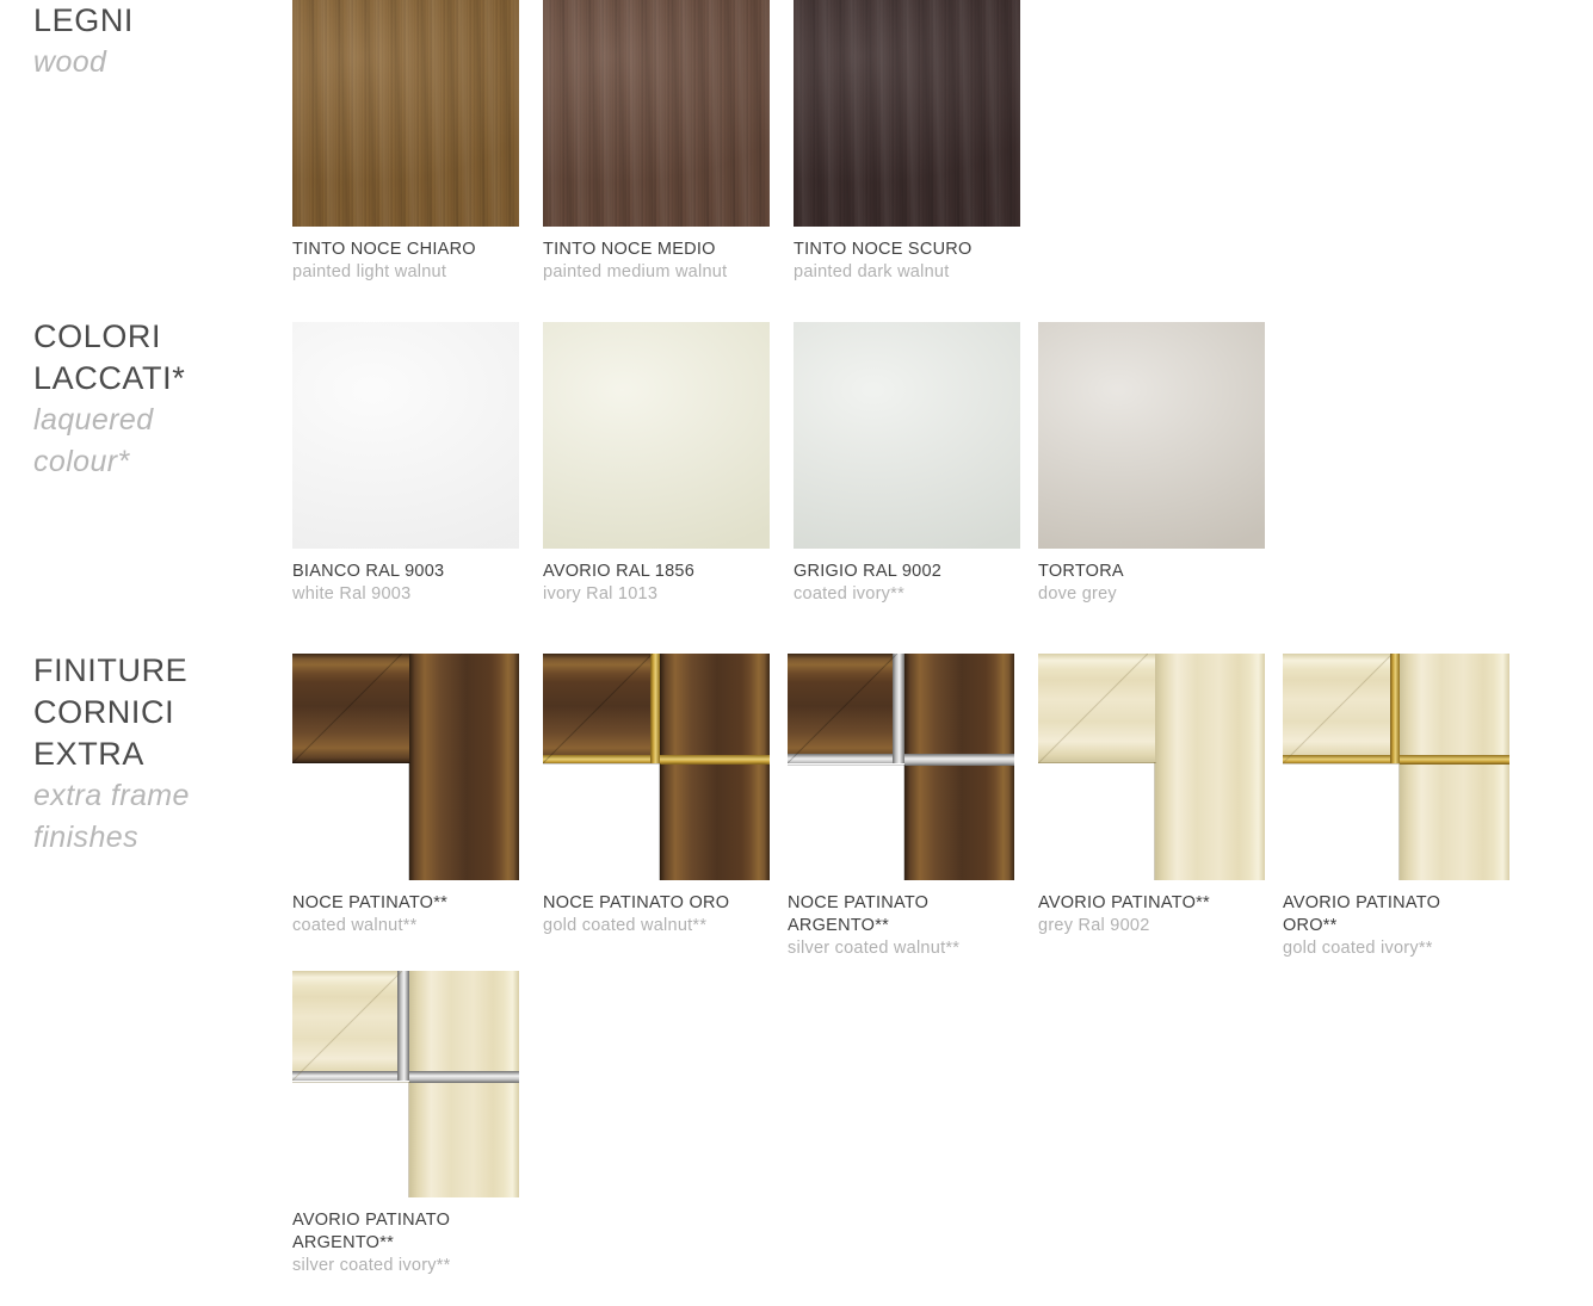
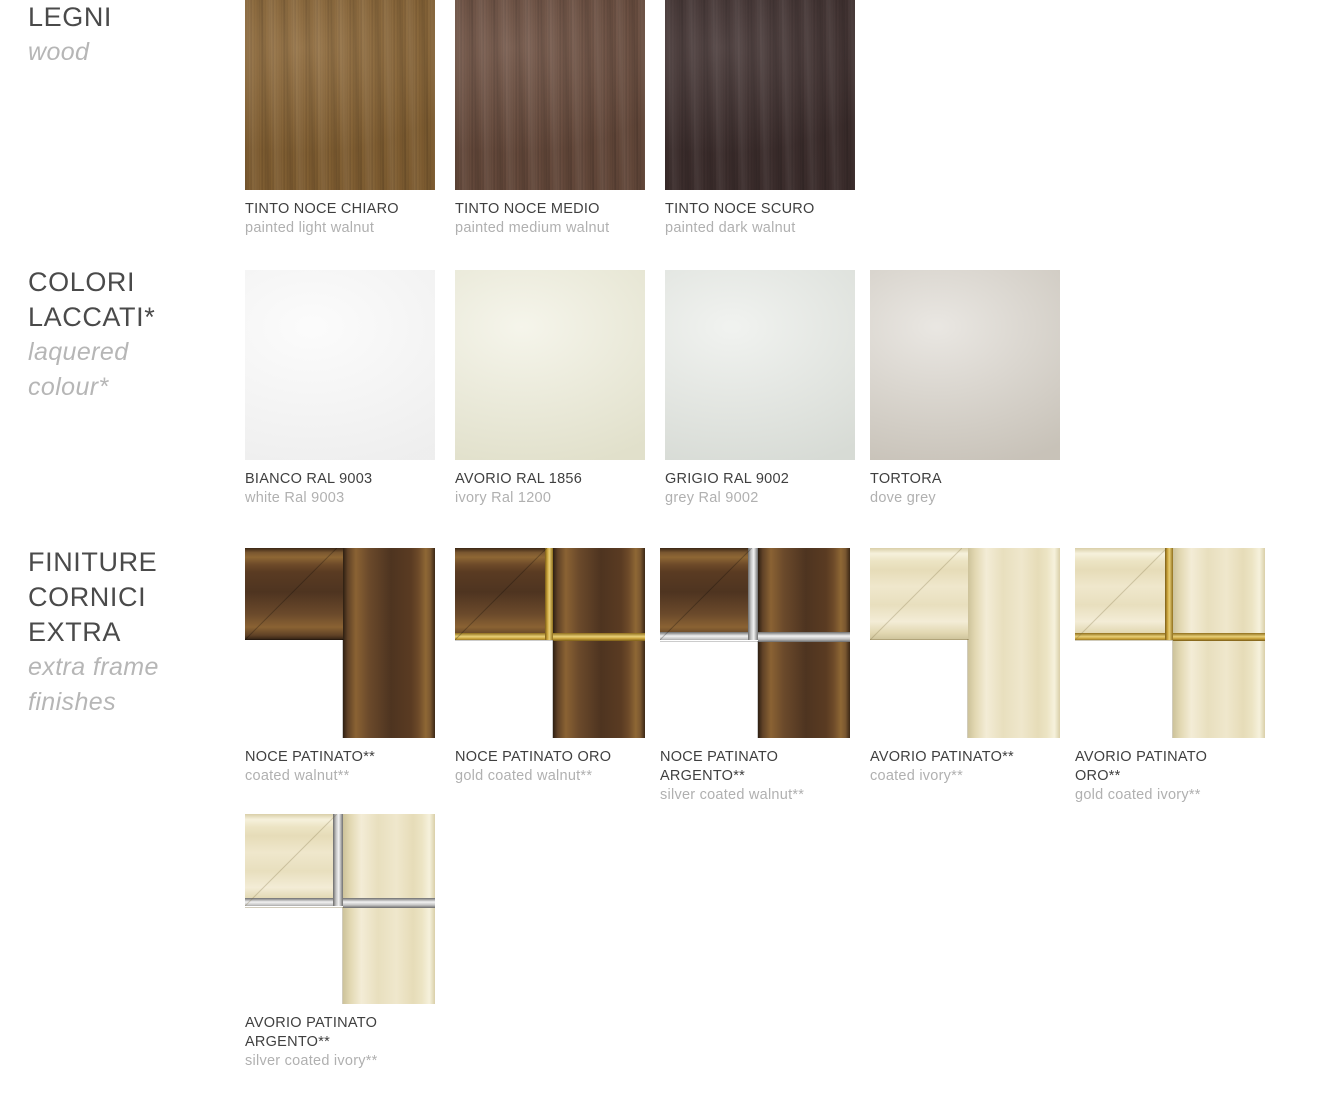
  LEGNI
  wood
  TINTO NOCE CHIARO
  painted light walnut
  TINTO NOCE MEDIO
  painted medium walnut
  TINTO NOCE SCURO
  painted dark walnut
  COLORI
  LACCATI*
  laquered
  colour*
  BIANCO RAL 9003
  white Ral 9003
  AVORIO RAL 1856
- ivory Ral 1013
+ ivory Ral 1200
  GRIGIO RAL 9002
- coated ivory**
+ grey Ral 9002
  TORTORA
  dove grey
  FINITURE
  CORNICI
  EXTRA
  extra frame
  finishes
  NOCE PATINATO**
  coated walnut**
  NOCE PATINATO ORO
  gold coated walnut**
  NOCE PATINATO
  ARGENTO**
  silver coated walnut**
  AVORIO PATINATO**
- grey Ral 9002
+ coated ivory**
  AVORIO PATINATO
  ORO**
  gold coated ivory**
  AVORIO PATINATO
  ARGENTO**
  silver coated ivory**
